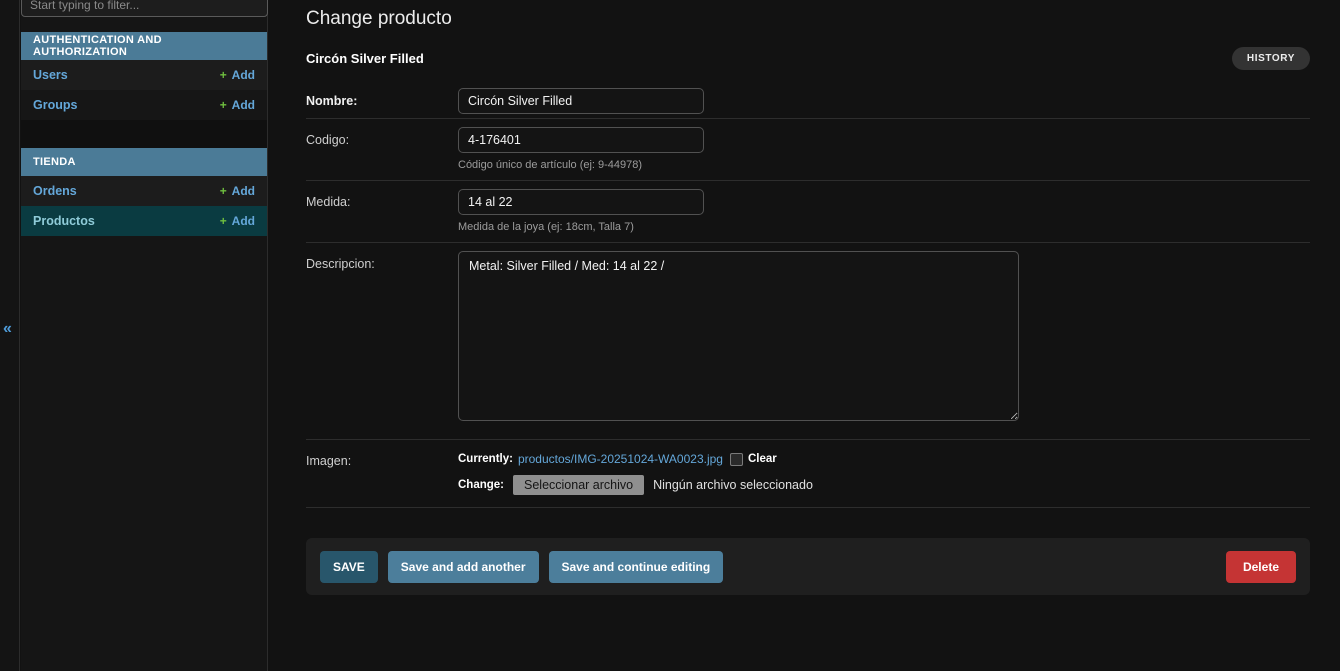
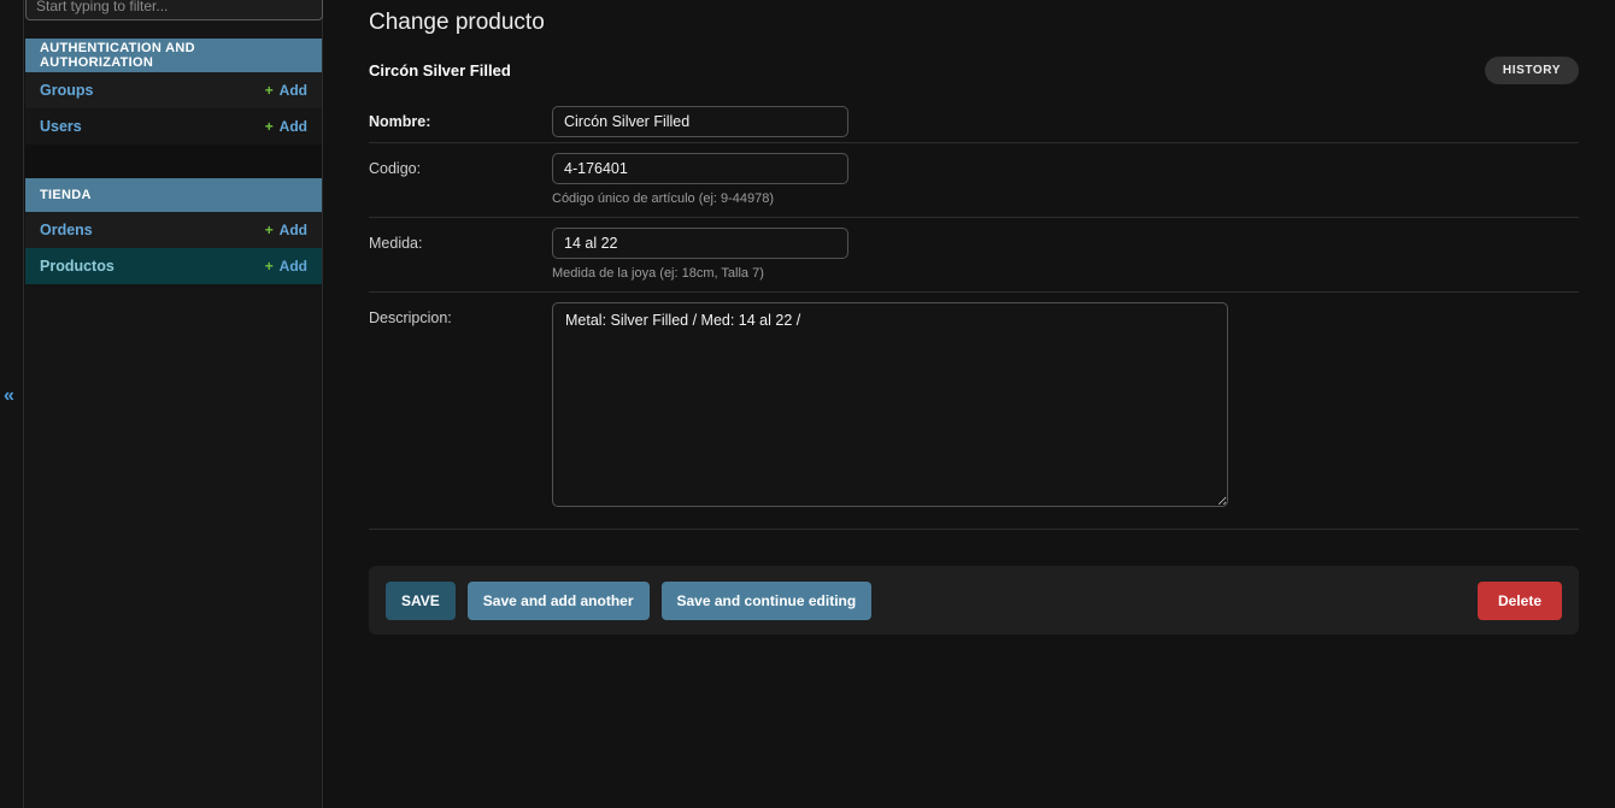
  «
  Start typing to filter...
  AUTHENTICATION AND AUTHORIZATION
- Users
+ Groups
  + Add
- Groups
+ Users
  + Add
  TIENDA
  Ordens
  + Add
  Productos
  + Add
  Change producto
  Circón Silver Filled
  HISTORY
  Nombre:
  Circón Silver Filled
  Codigo:
  4-176401
  Código único de artículo (ej: 9-44978)
  Medida:
  14 al 22
  Medida de la joya (ej: 18cm, Talla 7)
  Descripcion:
  Metal: Silver Filled / Med: 14 al 22 /
- Imagen:
- Currently:
- productos/IMG-20251024-WA0023.jpg
- Clear
- Change:
- Seleccionar archivo
- Ningún archivo seleccionado
  SAVE
  Save and add another
  Save and continue editing
  Delete
